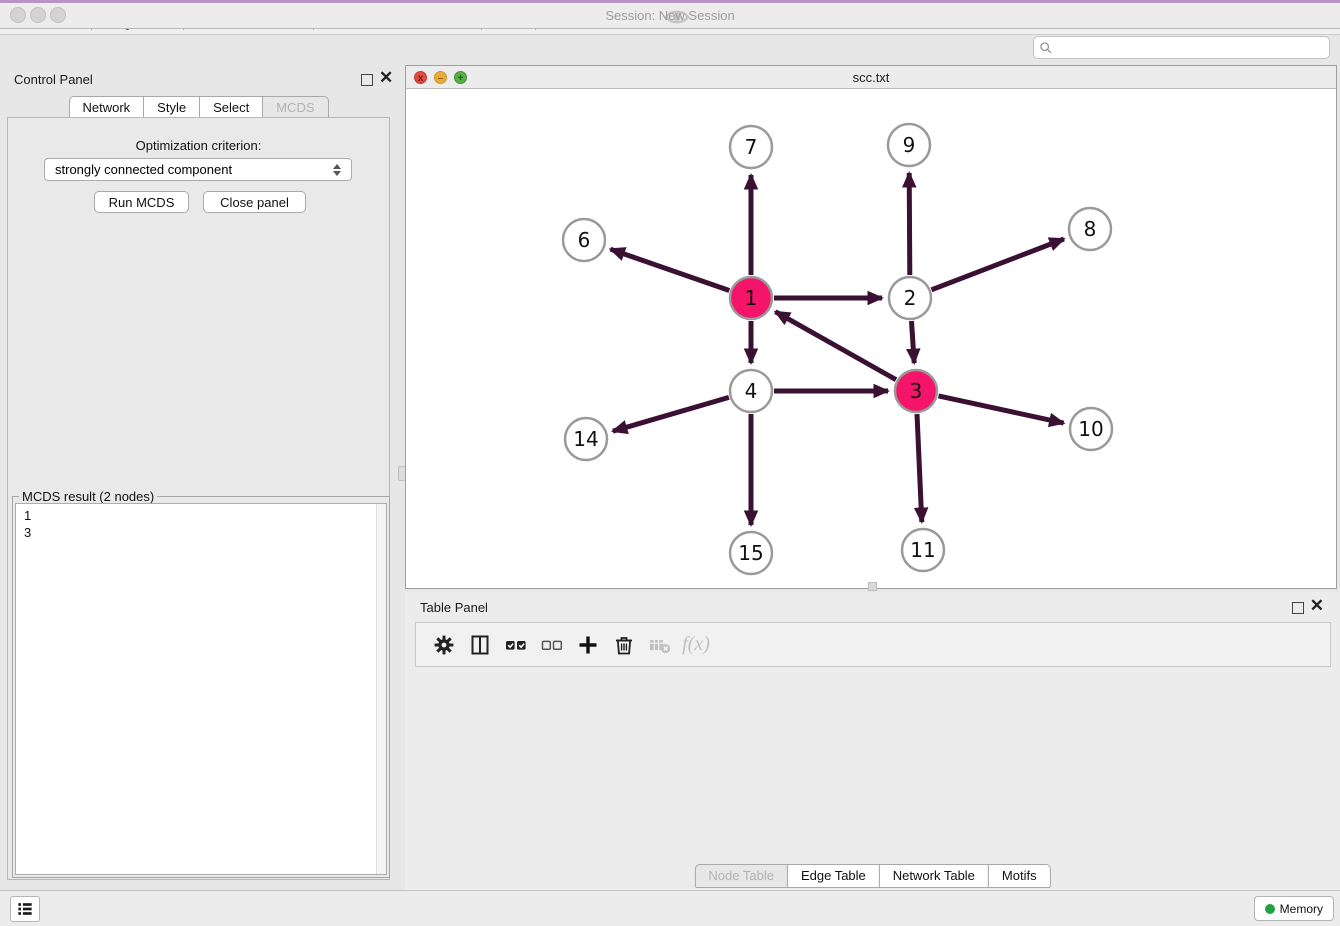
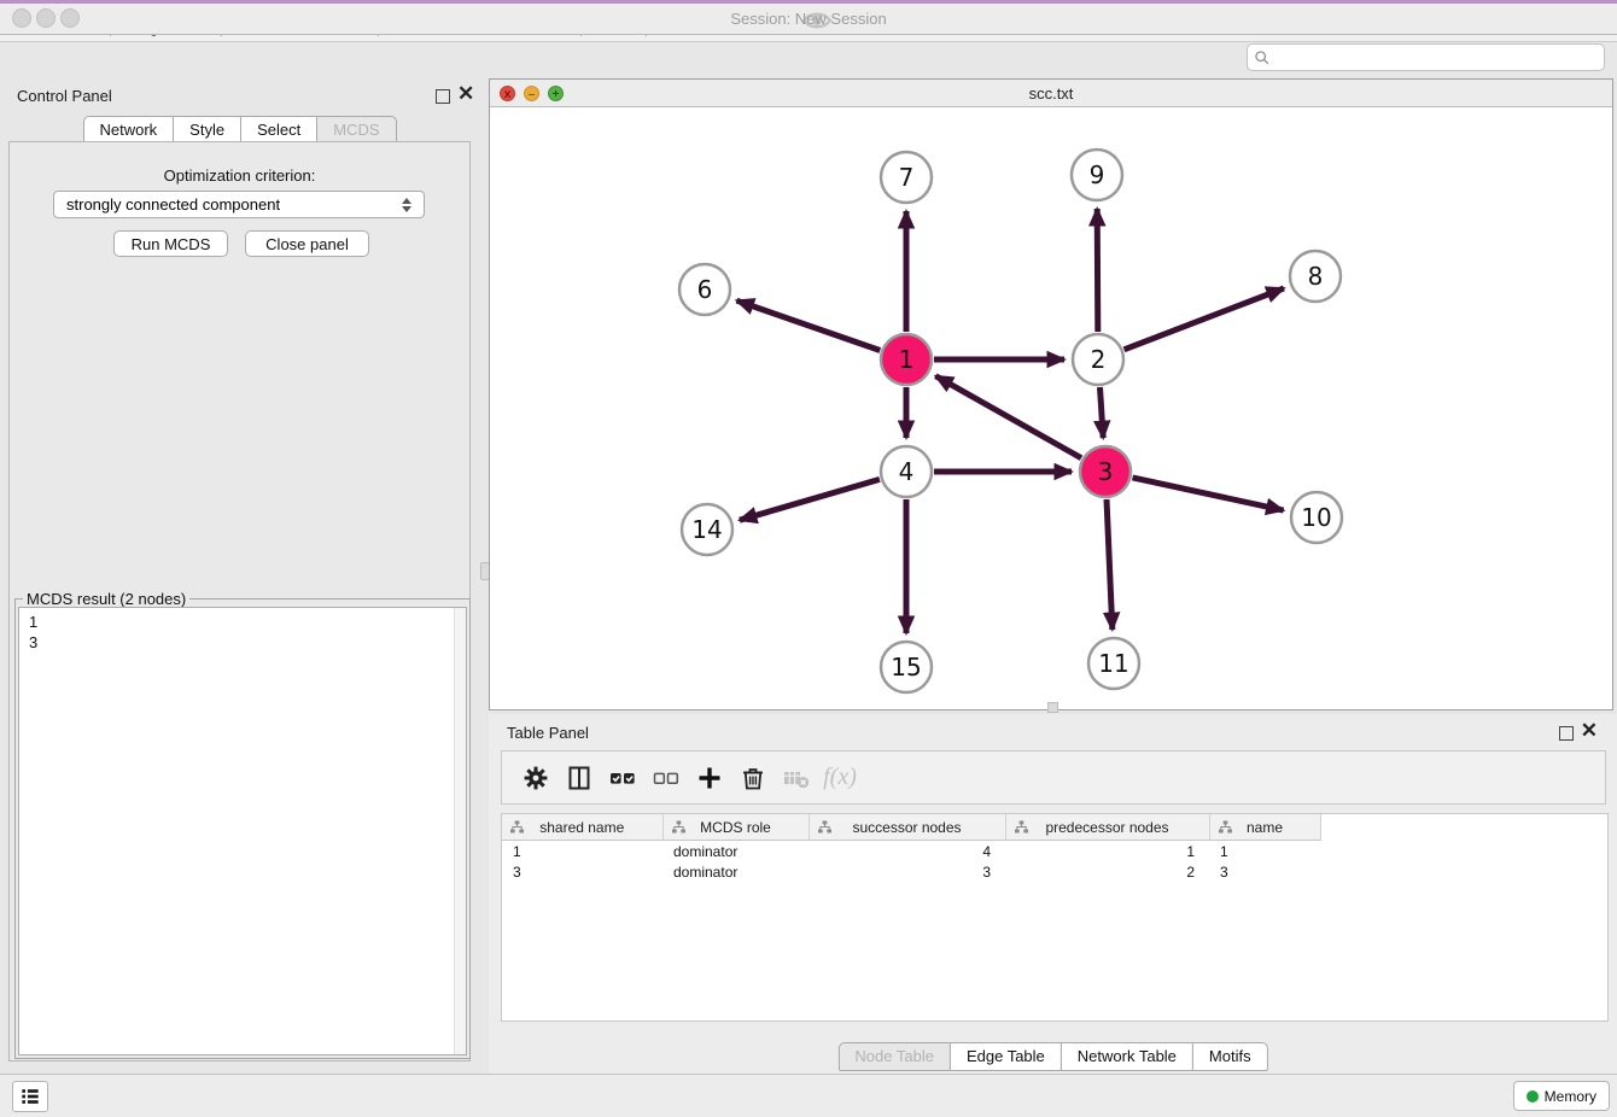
  Session: New Session
  Control Panel
  ✕
  Network
  Style
  Select
  MCDS
  Optimization criterion:
  strongly connected component
  Run MCDS
  Close panel
  MCDS result (2 nodes)
  1
  3
  x
  –
  +
  scc.txt
  1
  2
  3
  4
  6
  7
  8
  9
  10
  11
  14
  15
  Table Panel
  ✕
  f(x)
+ shared name	MCDS role	successor nodes	predecessor nodes	name
+ 1	dominator	4	1	1
+ 3	dominator	3	2	3
  Node Table
  Edge Table
  Network Table
  Motifs
  Memory
